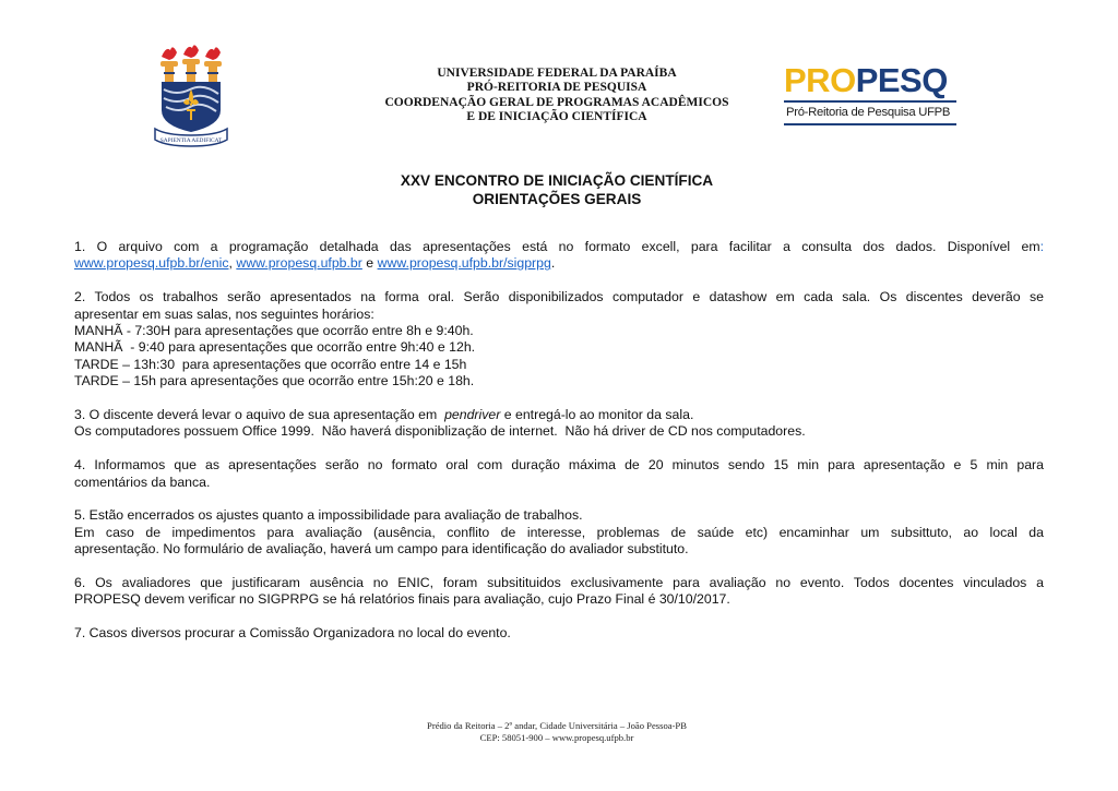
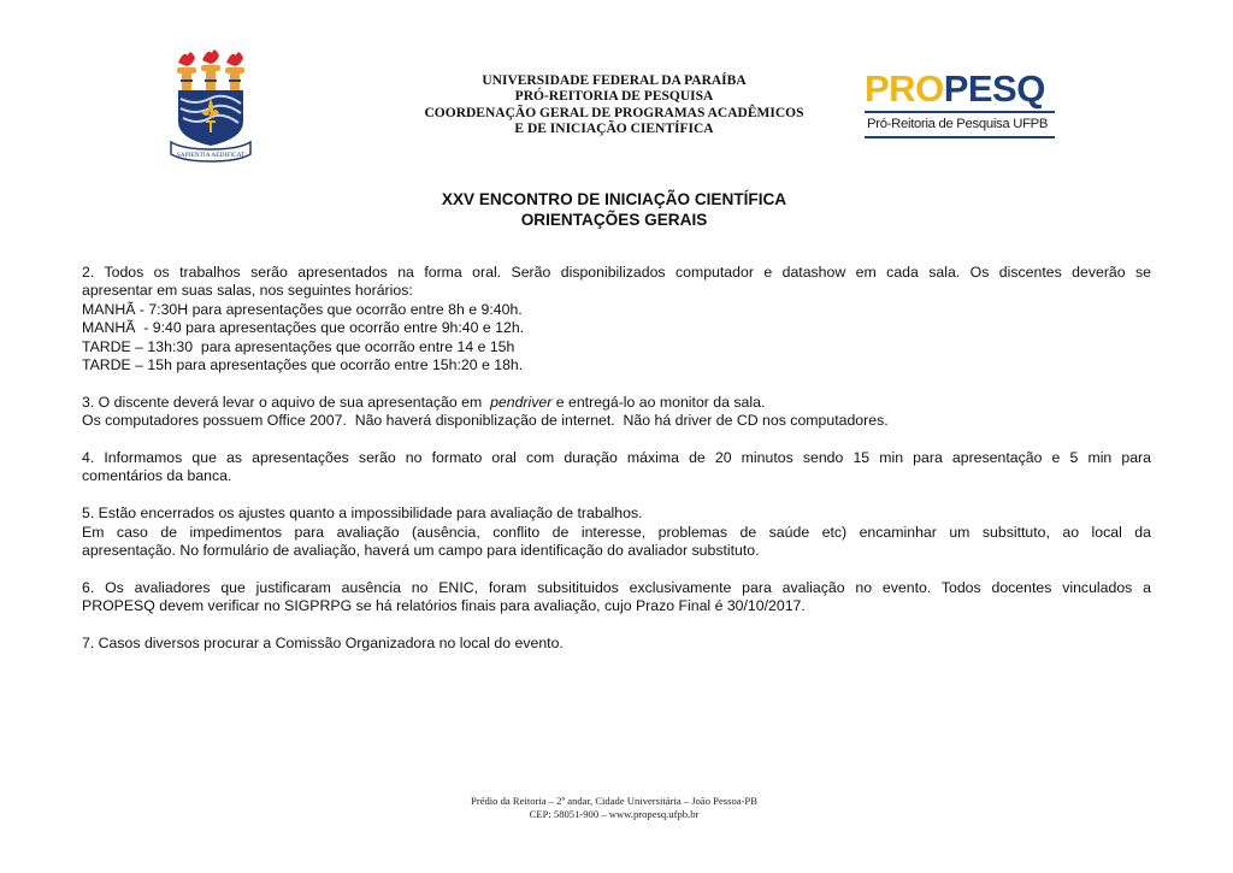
  UNIVERSIDADE FEDERAL DA PARAÍBA
  PRÓ-REITORIA DE PESQUISA
  COORDENAÇÃO GERAL DE PROGRAMAS ACADÊMICOS
  E DE INICIAÇÃO CIENTÍFICA
  PROPESQ
  Pró-Reitoria de Pesquisa UFPB
  XXV ENCONTRO DE INICIAÇÃO CIENTÍFICA
  ORIENTAÇÕES GERAIS
- 1. O arquivo com a programação detalhada das apresentações está no formato excell, para facilitar a consulta dos dados. Disponível em:
- www.propesq.ufpb.br/enic, www.propesq.ufpb.br e www.propesq.ufpb.br/sigprpg.
  2. Todos os trabalhos serão apresentados na forma oral. Serão disponibilizados computador e datashow em cada sala. Os discentes deverão se
  apresentar em suas salas, nos seguintes horários:
  MANHÃ - 7:30H para apresentações que ocorrão entre 8h e 9:40h.
  MANHÃ - 9:40 para apresentações que ocorrão entre 9h:40 e 12h.
  TARDE – 13h:30 para apresentações que ocorrão entre 14 e 15h
  TARDE – 15h para apresentações que ocorrão entre 15h:20 e 18h.
  3. O discente deverá levar o aquivo de sua apresentação em pendriver e entregá-lo ao monitor da sala.
- Os computadores possuem Office 1999. Não haverá disponiblização de internet. Não há driver de CD nos computadores.
+ Os computadores possuem Office 2007. Não haverá disponiblização de internet. Não há driver de CD nos computadores.
  4. Informamos que as apresentações serão no formato oral com duração máxima de 20 minutos sendo 15 min para apresentação e 5 min para
  comentários da banca.
  5. Estão encerrados os ajustes quanto a impossibilidade para avaliação de trabalhos.
  Em caso de impedimentos para avaliação (ausência, conflito de interesse, problemas de saúde etc) encaminhar um subsittuto, ao local da
  apresentação. No formulário de avaliação, haverá um campo para identificação do avaliador substituto.
  6. Os avaliadores que justificaram ausência no ENIC, foram subsitituidos exclusivamente para avaliação no evento. Todos docentes vinculados a
  PROPESQ devem verificar no SIGPRPG se há relatórios finais para avaliação, cujo Prazo Final é 30/10/2017.
  7. Casos diversos procurar a Comissão Organizadora no local do evento.
  Prédio da Reitoria – 2º andar, Cidade Universitária – João Pessoa-PB
  CEP: 58051-900 – www.propesq.ufpb.br
